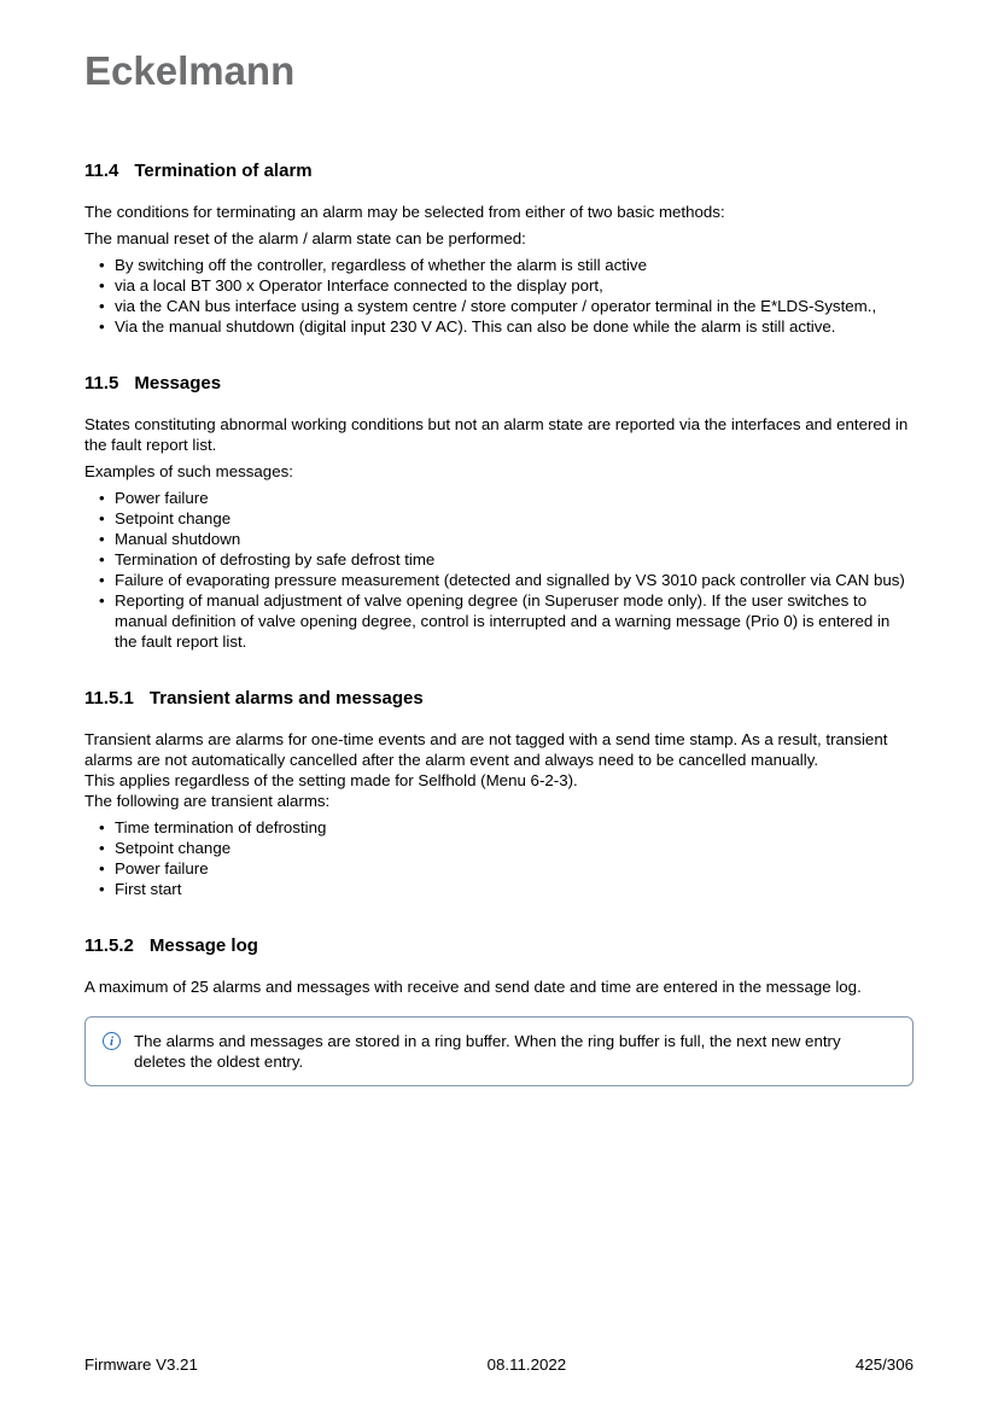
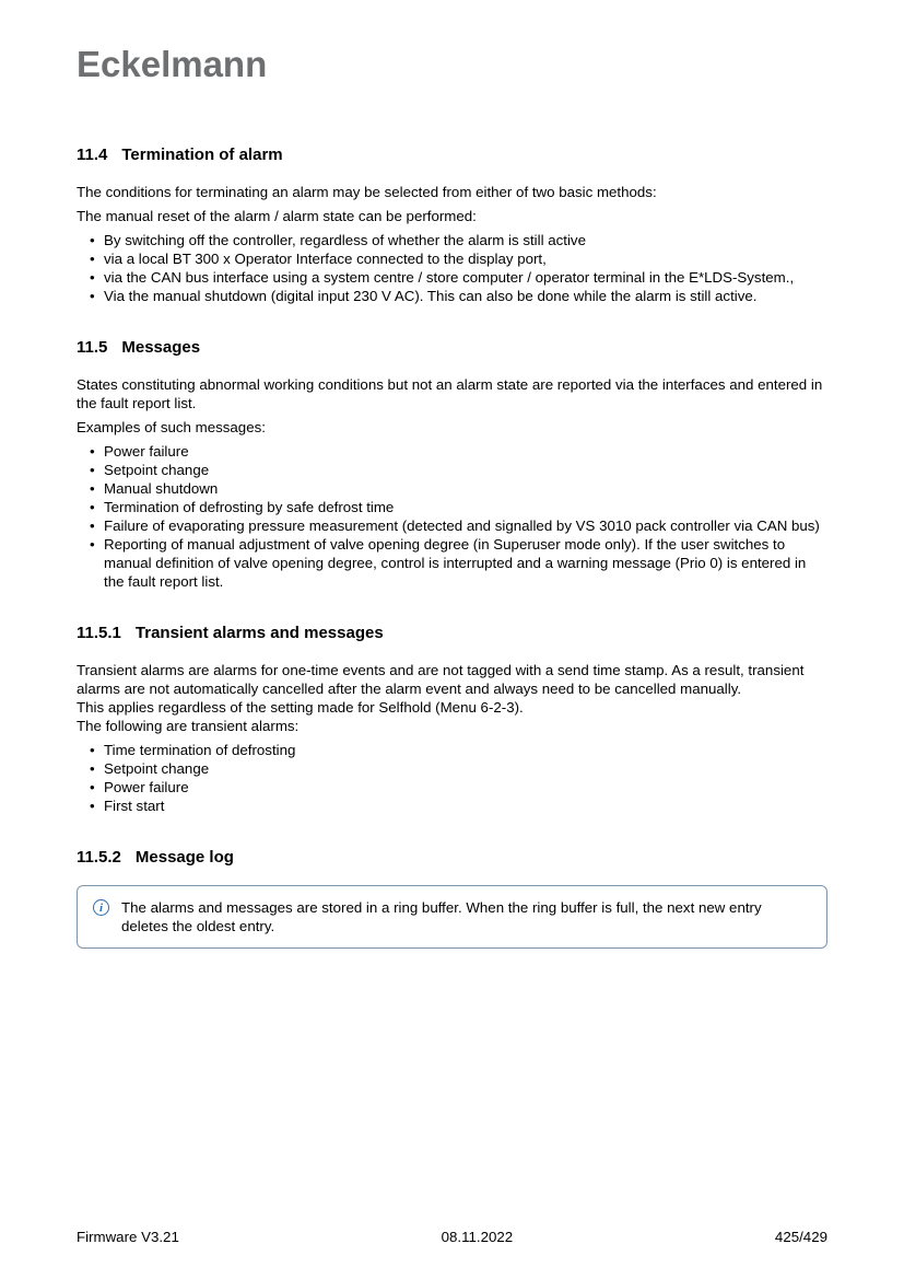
  Eckelmann
  11.4
  Termination of alarm
  The conditions for terminating an alarm may be selected from either of two basic methods:
  The manual reset of the alarm / alarm state can be performed:
  By switching off the controller, regardless of whether the alarm is still active
  via a local BT 300 x Operator Interface connected to the display port,
  via the CAN bus interface using a system centre / store computer / operator terminal in the E*LDS-System.,
  Via the manual shutdown (digital input 230 V AC). This can also be done while the alarm is still active.
  11.5
  Messages
  States constituting abnormal working conditions but not an alarm state are reported via the interfaces and entered in the fault report list.
  Examples of such messages:
  Power failure
  Setpoint change
  Manual shutdown
  Termination of defrosting by safe defrost time
  Failure of evaporating pressure measurement (detected and signalled by VS 3010 pack controller via CAN bus)
  Reporting of manual adjustment of valve opening degree (in Superuser mode only). If the user switches to manual definition of valve opening degree, control is interrupted and a warning message (Prio 0) is entered in the fault report list.
  11.5.1
  Transient alarms and messages
  Transient alarms are alarms for one-time events and are not tagged with a send time stamp. As a result, transient
  alarms are not automatically cancelled after the alarm event and always need to be cancelled manually.
  This applies regardless of the setting made for Selfhold (Menu 6-2-3).
  The following are transient alarms:
  Time termination of defrosting
  Setpoint change
  Power failure
  First start
  11.5.2
  Message log
- A maximum of 25 alarms and messages with receive and send date and time are entered in the message log.
  i
  The alarms and messages are stored in a ring buffer. When the ring buffer is full, the next new entry deletes the oldest entry.
  Firmware V3.21
  08.11.2022
- 425/306
+ 425/429
